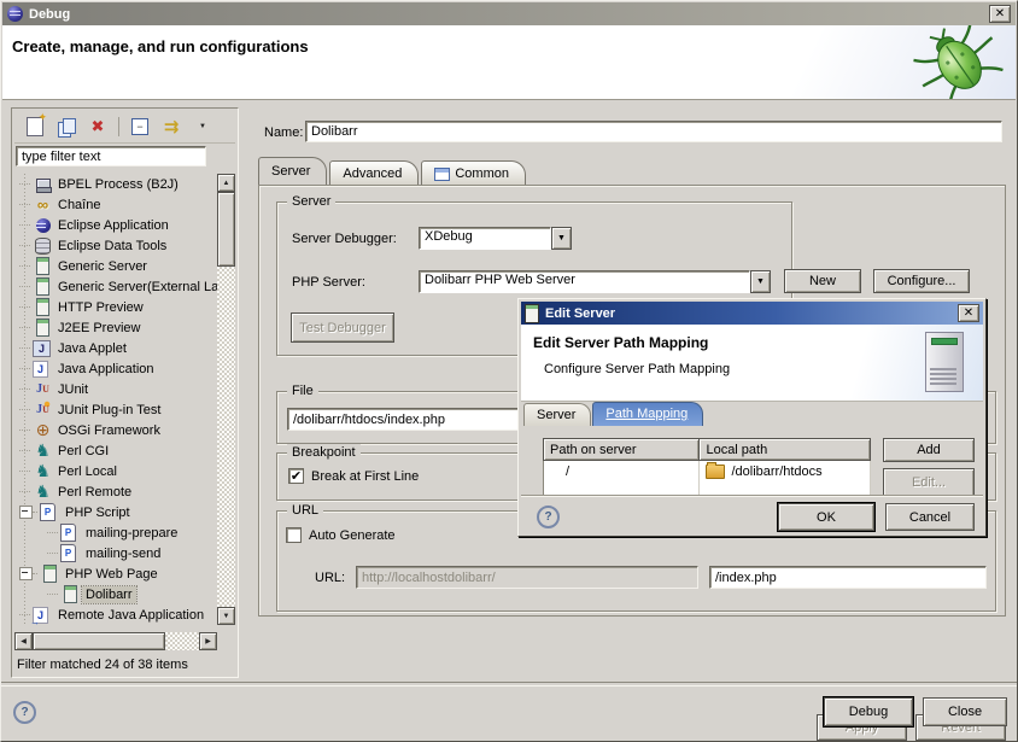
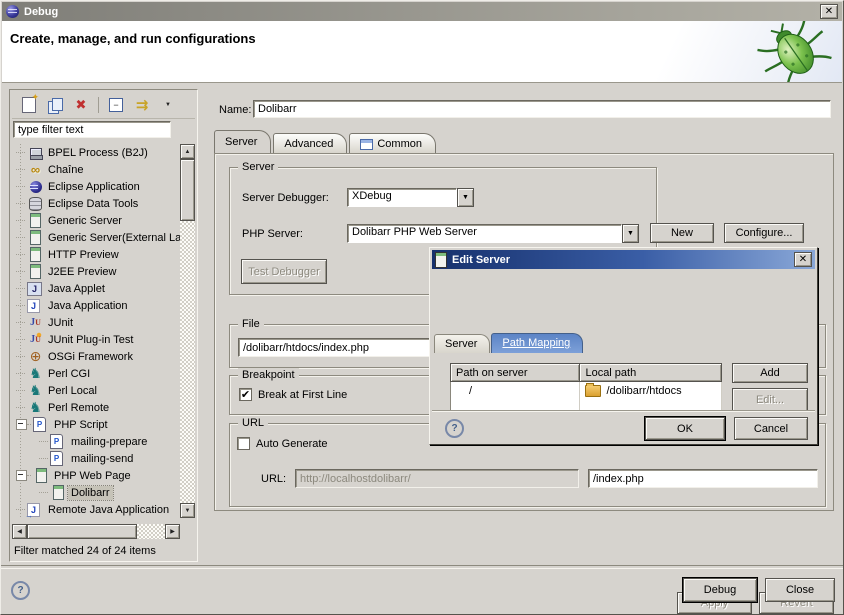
  Debug
  Create, manage, and run configurations
  type filter text
  BPEL Process (B2J)
  Chaîne
  Eclipse Application
  Eclipse Data Tools
  Generic Server
  Generic Server(External La
  HTTP Preview
  J2EE Preview
  Java Applet
  Java Application
  JUnit
  JUnit Plug-in Test
  OSGi Framework
  Perl CGI
  Perl Local
  Perl Remote
  PHP Script
  mailing-prepare
  mailing-send
  PHP Web Page
  Dolibarr
  Remote Java Application
- Filter matched 24 of 38 items
+ Filter matched 24 of 24 items
  Name:
  Dolibarr
  Server
  Advanced
  Common
  Server
  Server Debugger:
  XDebug
  PHP Server:
  Dolibarr PHP Web Server
  Test Debugger
  New
  Configure...
  File
  /dolibarr/htdocs/index.php
  Breakpoint
  Break at First Line
  URL
  Auto Generate
  URL:
  http://localhostdolibarr/
  /index.php
  Apply
  Revert
  Debug
  Close
  Edit Server
- Edit Server Path Mapping
- Configure Server Path Mapping
  Server
  Path Mapping
  Path on server	Local path
  /	/dolibarr/htdocs
  Add
  Edit...
  OK
  Cancel
